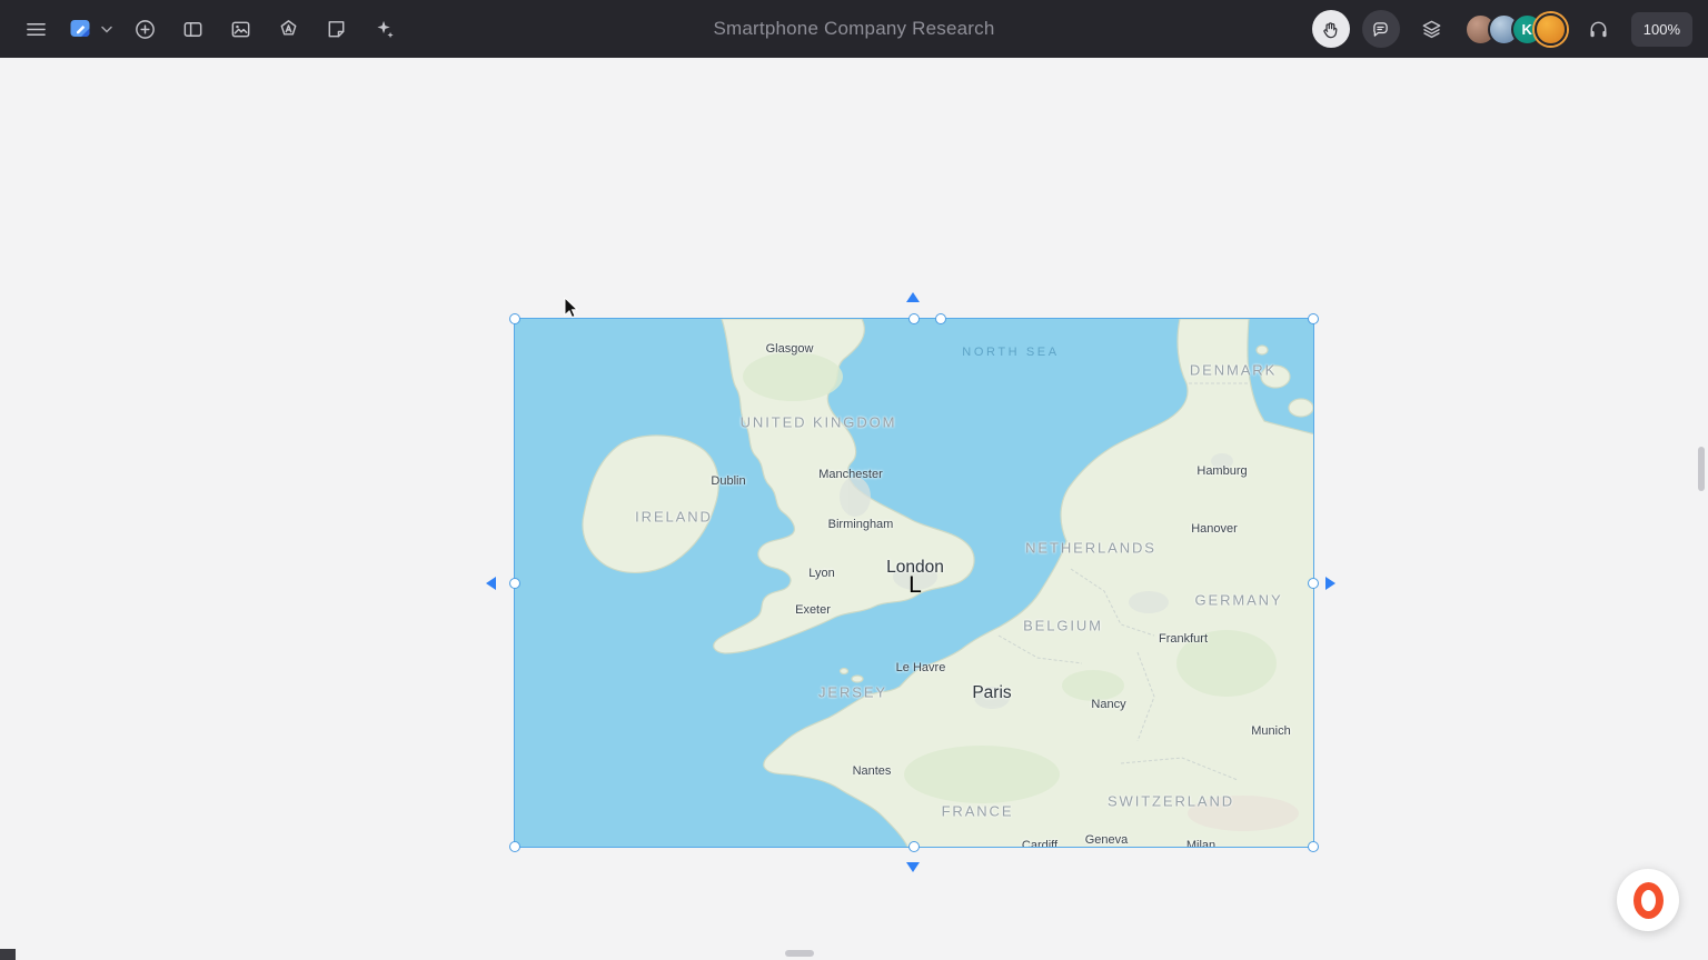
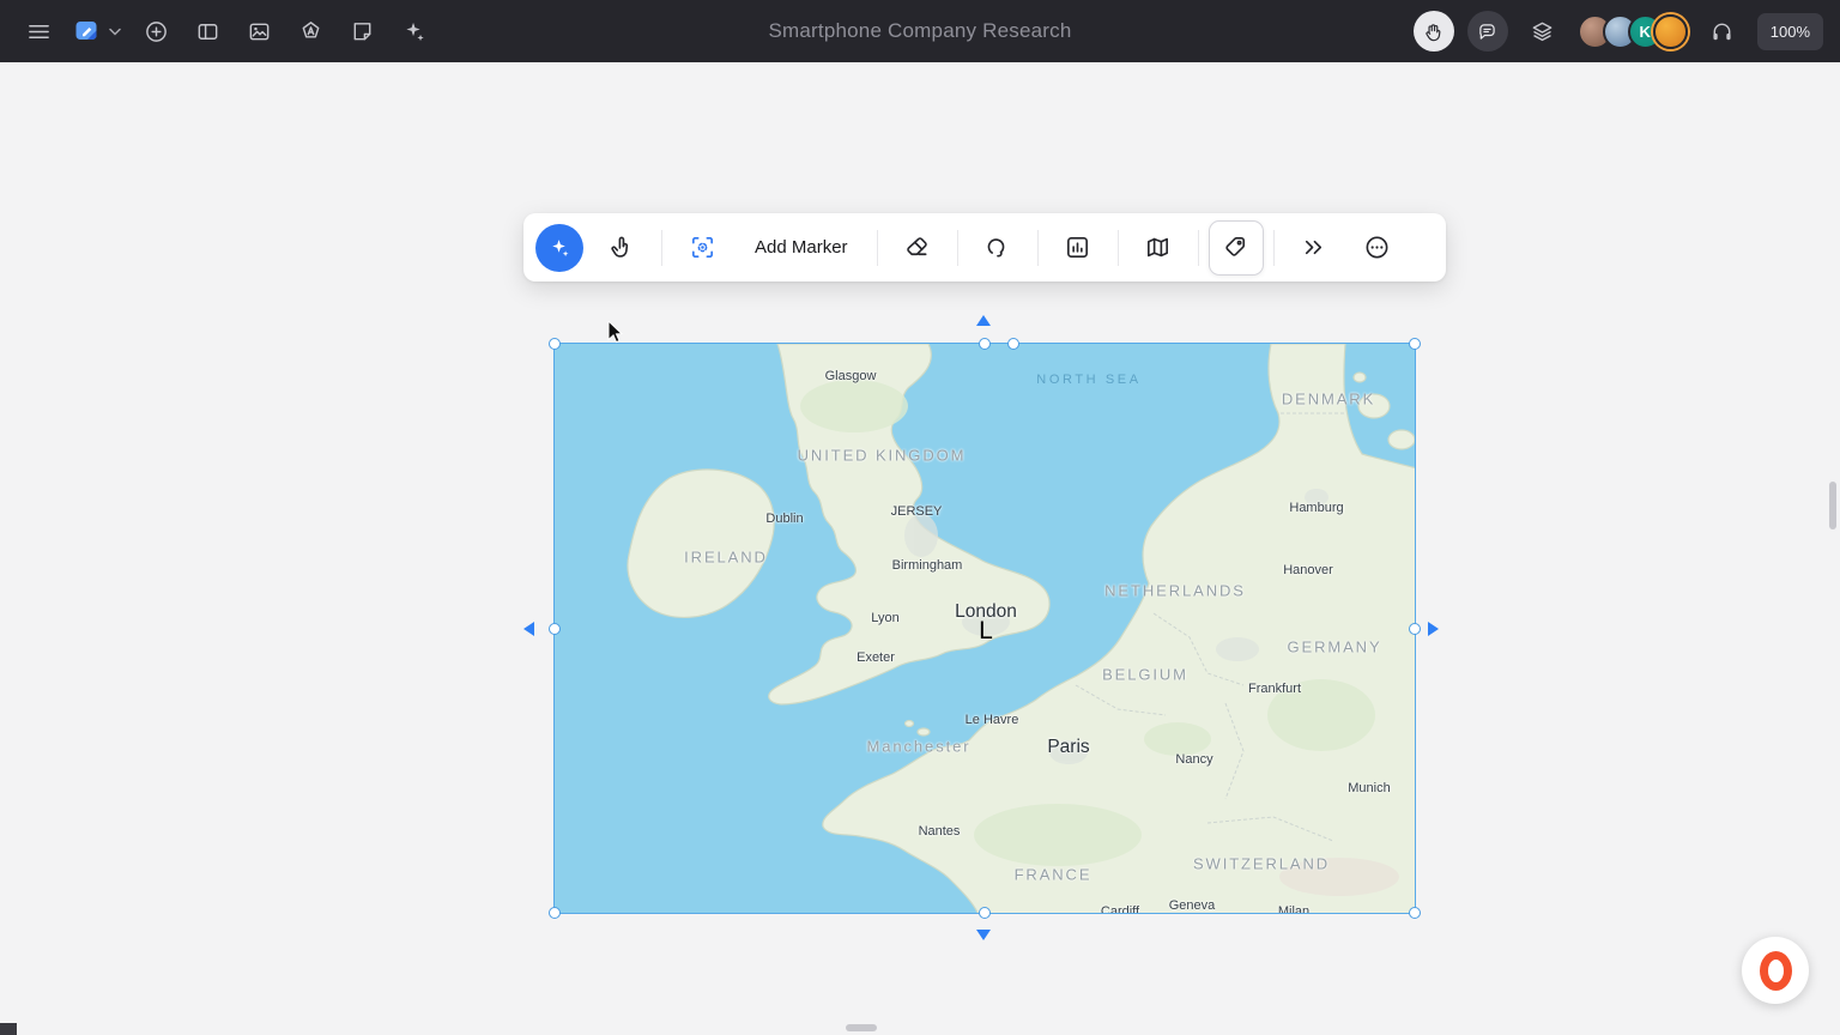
  Smartphone Company Research
  K
  100%
+ Add Marker
  NORTH SEA
  DENMARK
  UNITED KINGDOM
  IRELAND
  NETHERLANDS
  GERMANY
  BELGIUM
- JERSEY
+ Manchester
  FRANCE
  SWITZERLAND
  Glasgow
  Dublin
- Manchester
+ JERSEY
  Birmingham
  Hamburg
  Hanover
  Lyon
  Exeter
  Frankfurt
  Le Havre
  Nancy
  Munich
  Nantes
  Geneva
  Cardiff
  Milan
  London
  Paris
  L
